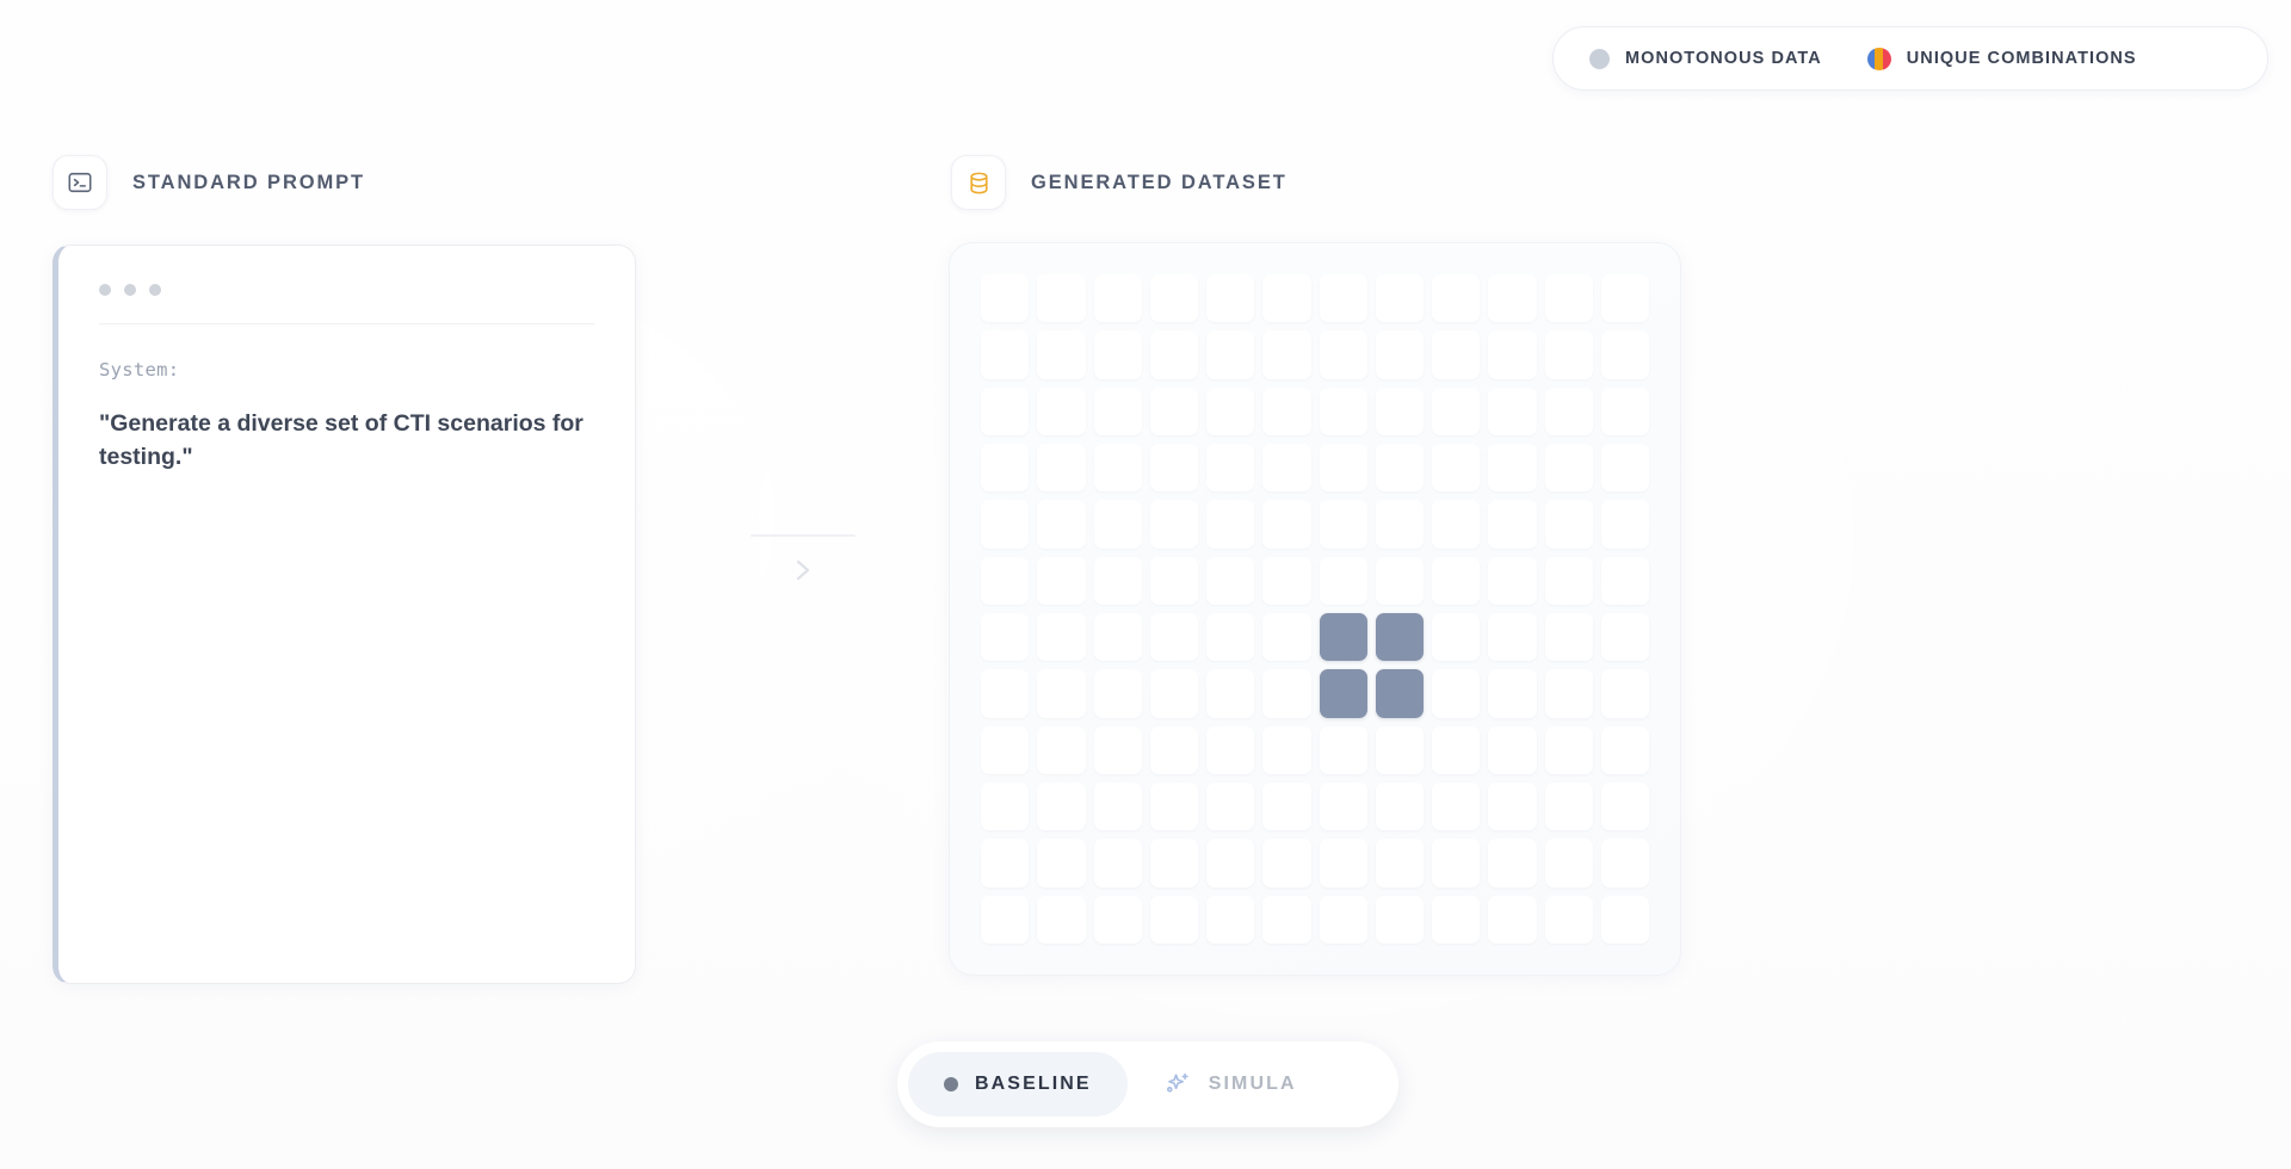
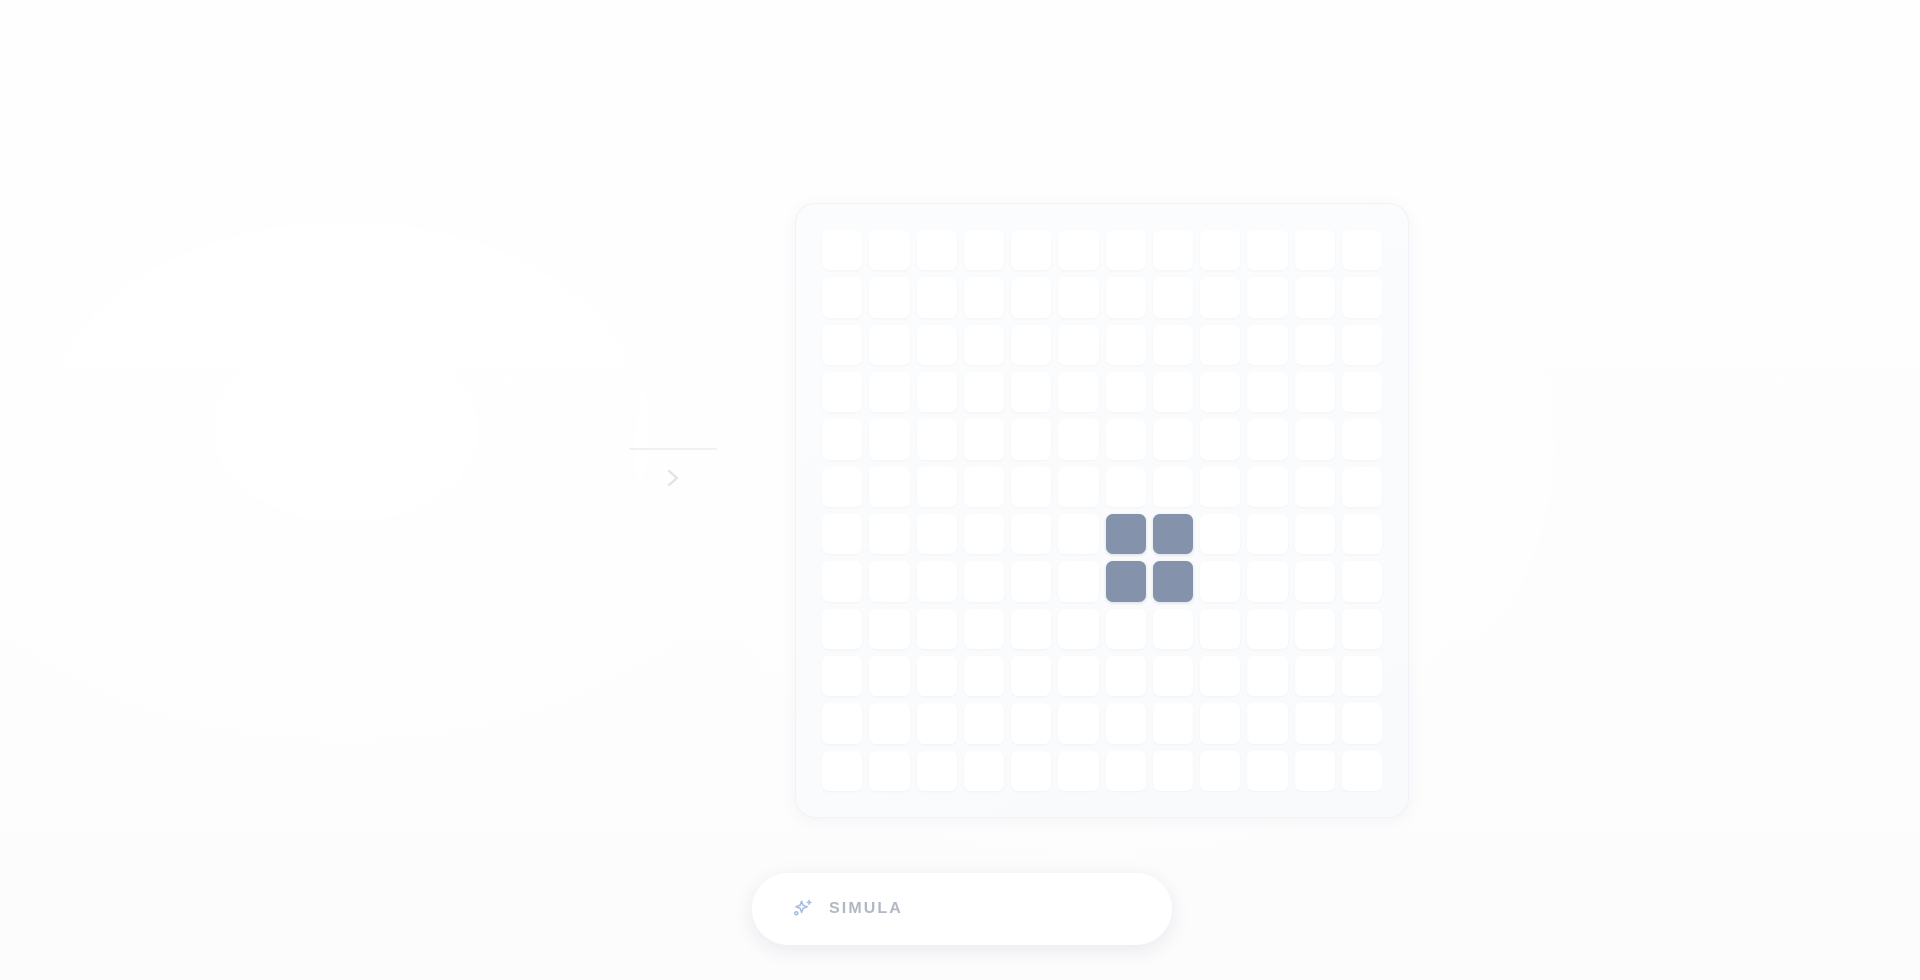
- MONOTONOUS DATA
- UNIQUE COMBINATIONS
- STANDARD PROMPT
- System:
- "Generate a diverse set of CTI scenarios for testing."
- GENERATED DATASET
- BASELINE
  SIMULA
